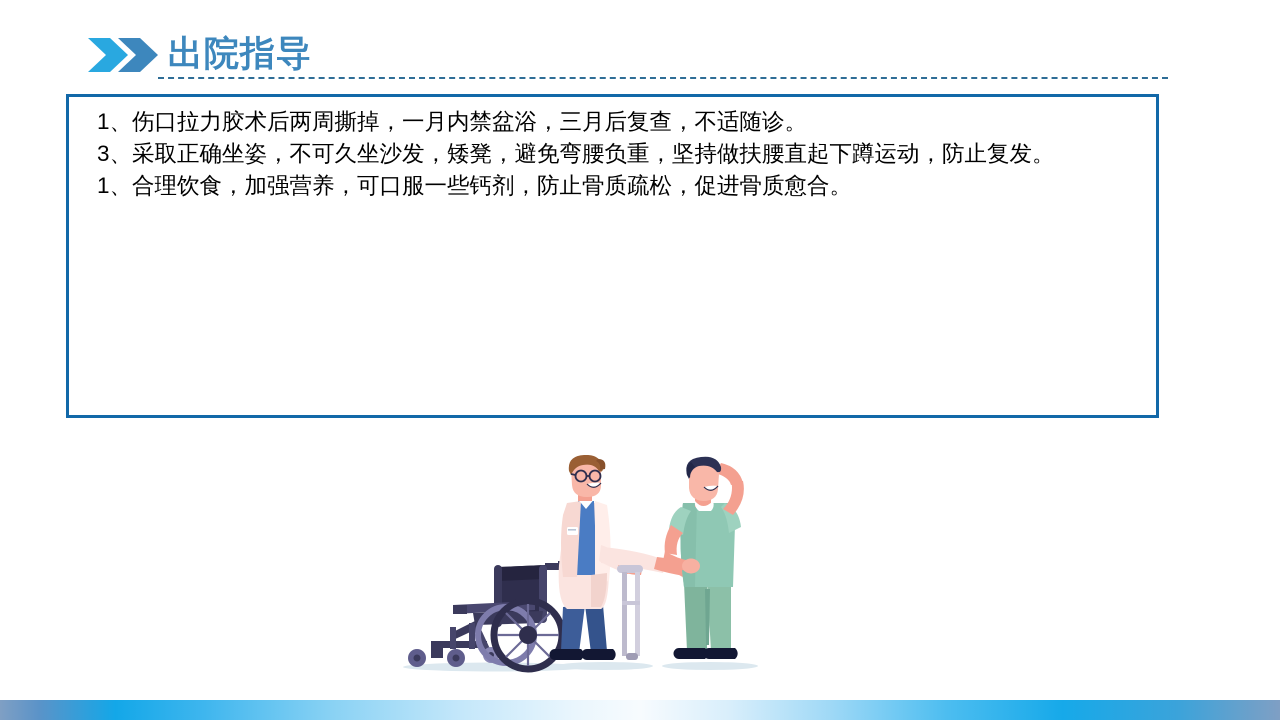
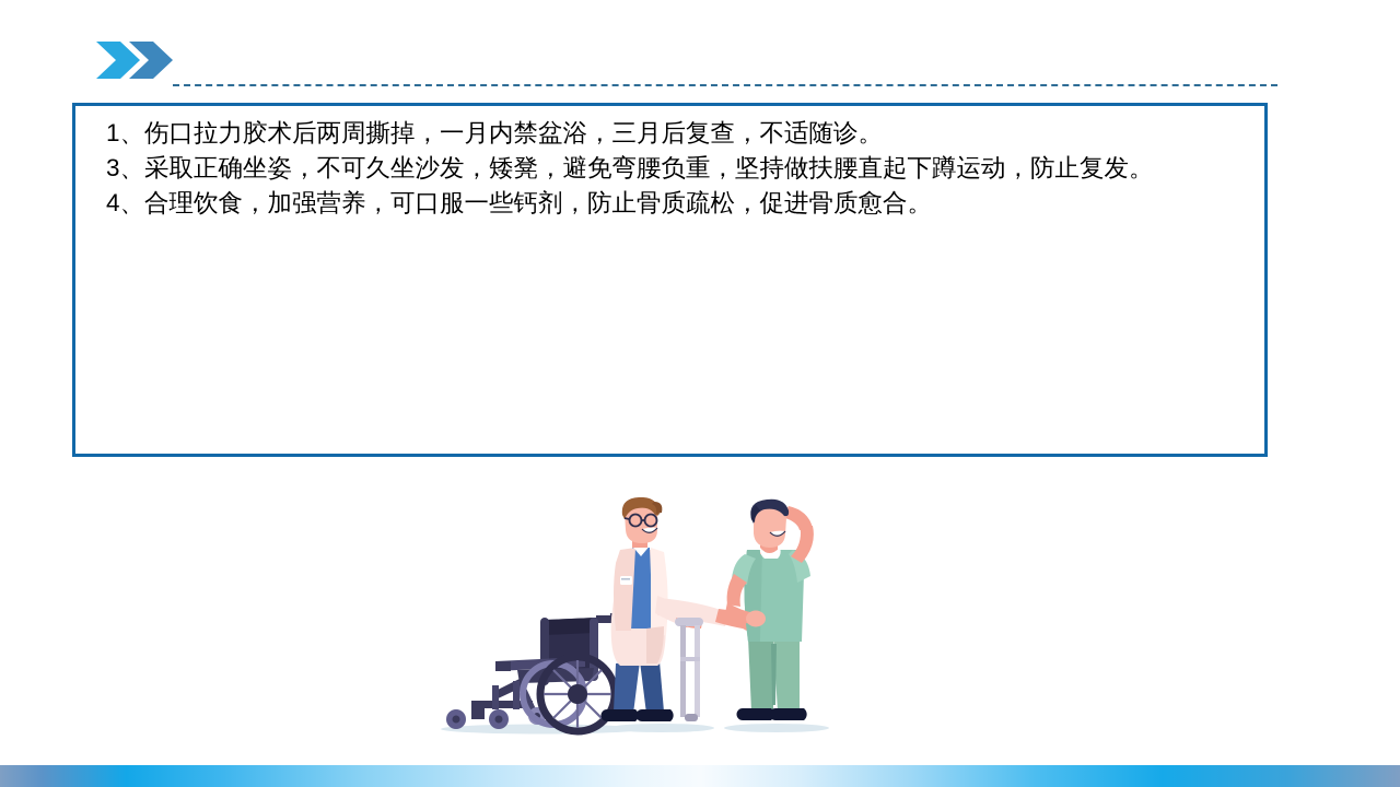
- 出院指导
  1、伤口拉力胶术后两周撕掉，一月内禁盆浴，三月后复查，不适随诊。
  3、采取正确坐姿，不可久坐沙发，矮凳，避免弯腰负重，坚持做扶腰直起下蹲运动，防止复发。
- 1、合理饮食，加强营养，可口服一些钙剂，防止骨质疏松，促进骨质愈合。
+ 4、合理饮食，加强营养，可口服一些钙剂，防止骨质疏松，促进骨质愈合。
